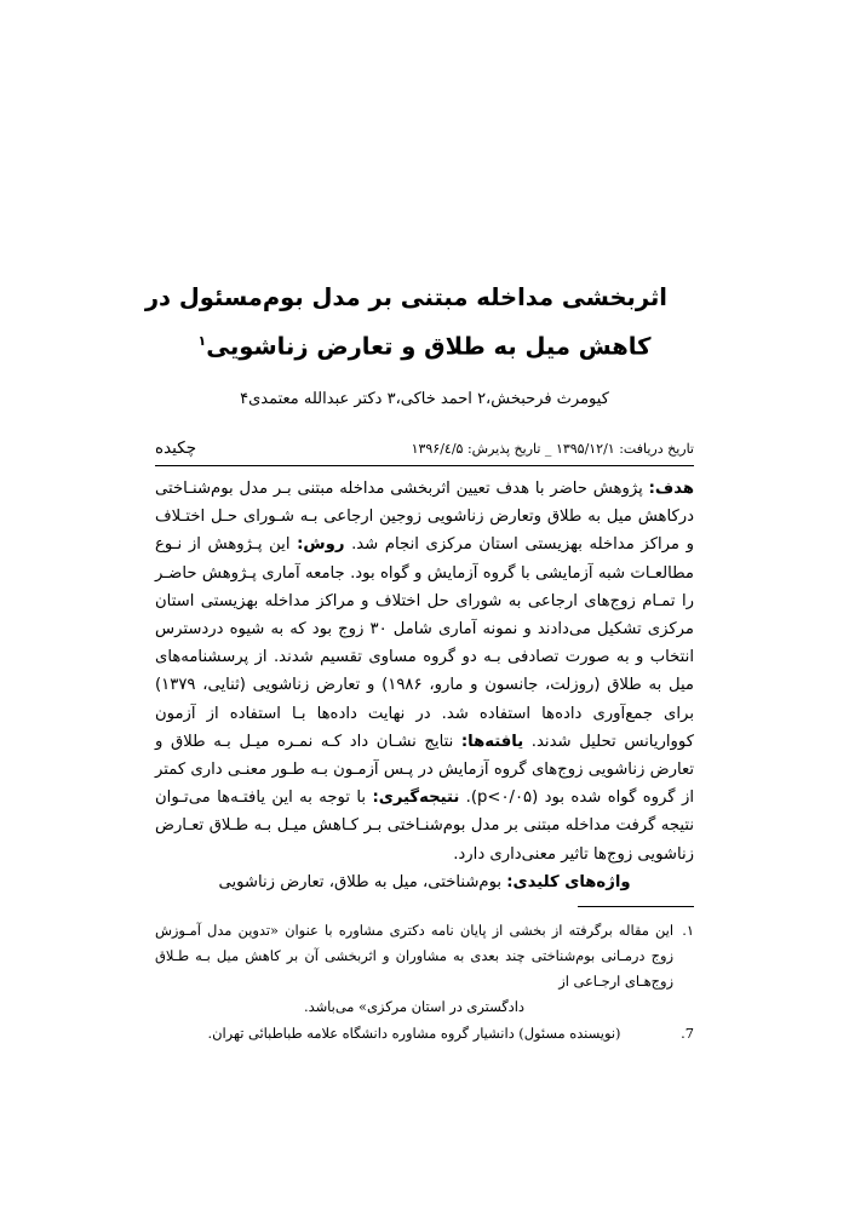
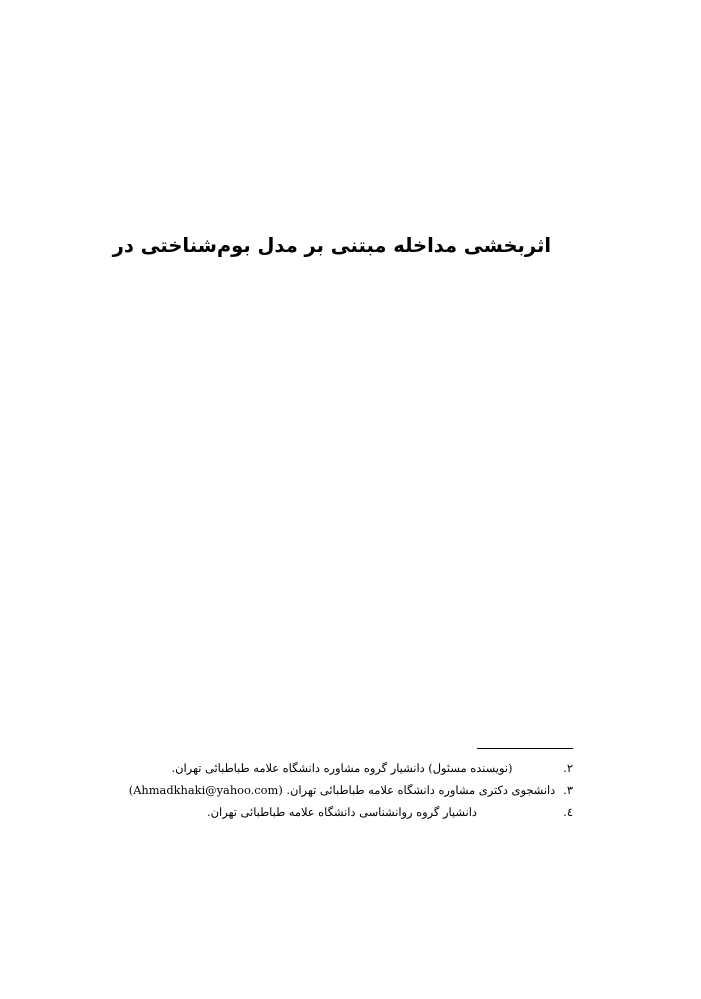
- اثربخشی مداخله مبتنی بر مدل بوم‌مسئول در
+ اثربخشی مداخله مبتنی بر مدل بوم‌شناختی در
- کاهش میل به طلاق و تعارض زناشویی۱
- کیومرث فرحبخش،۲ احمد خاکی،۳ دکتر عبدالله معتمدی۴
- تاریخ دریافت: ۱۳۹۵/۱۲/۱ _ تاریخ پذیرش: ۱۳۹۶/٤/۵
- چکیده
- هدف: پژوهش حاضر با هدف تعیین اثربخشی مداخله مبتنی بـر مدل بوم‌شنـاختی درکاهش میل به طلاق وتعارض زناشویی زوجین ارجاعی بـه شـورای حـل اختـلاف و مراکز مداخله بهزیستی استان مرکزی انجام شد. روش: این پـژوهش از نـوع مطالعـات شبه آزمایشی با گروه آزمایش و گواه بود. جامعه آماری پـژوهش حاضـر را تمـام زوج‌های ارجاعی به شورای حل اختلاف و مراکز مداخله بهزیستی استان مرکزی تشکیل می‌دادند و نمونه آماری شامل ۳۰ زوج بود که به شیوه دردسترس انتخاب و به صورت تصادفی بـه دو گروه مساوی تقسیم شدند. از پرسشنامه‌های میل به طلاق (روزلت، جانسون و مارو، ۱۹۸۶) و تعارض زناشویی (ثنایی، ۱۳۷۹) برای جمع‌آوری داده‌ها استفاده شد. در نهایت داده‌ها بـا استفاده از آزمون کوواریانس تحلیل شدند. یافته‌ها: نتایج نشـان داد کـه نمـره میـل بـه طلاق و تعارض زناشویی زوج‌های گروه آزمایش در پـس آزمـون بـه طـور معنـی داری کمتر از گروه گواه شده بود (p<۰/۰۵). نتیجه‌گیری: با توجه به این یافتـه‌ها می‌تـوان نتیجه گرفت مداخله مبتنی بر مدل بوم‌شنـاختی بـر کـاهش میـل بـه طـلاق تعـارض زناشویی زوج‌ها تاثیر معنی‌داری دارد.
- واژه‌های کلیدی: بوم‌شناختی، میل به طلاق، تعارض زناشویی
- ۱.
- این مقاله برگرفته از بخشی از پایان نامه دکتری مشاوره با عنوان «تدوین مدل آمـوزش زوج درمـانی بوم‌شناختی چند بعدی به مشاوران و اثربخشی آن بر کاهش میل بـه طـلاق زوج‌هـای ارجـاعی از
- دادگستری در استان مرکزی» می‌باشد.
- 7.
+ ۲.
  (نویسنده مسئول) دانشیار گروه مشاوره دانشگاه علامه طباطبائی تهران.
+ ۳.
+ دانشجوی دکتری مشاوره دانشگاه علامه طباطبائی تهران. (Ahmadkhaki@yahoo.com)
+ ٤.
+ دانشیار گروه روانشناسی دانشگاه علامه طباطبائی تهران.
